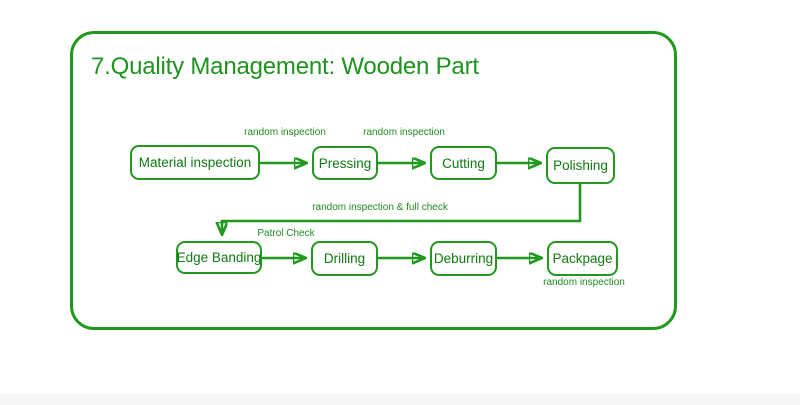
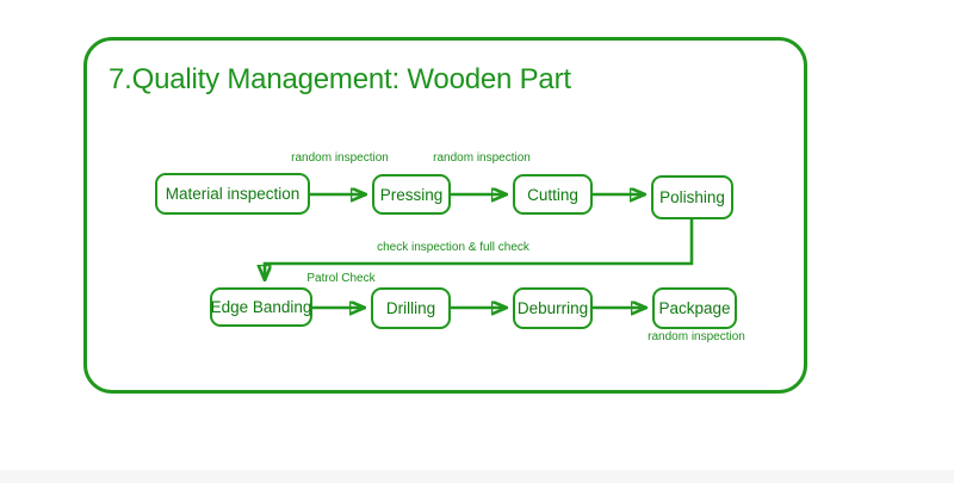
  7.Quality Management: Wooden Part
  Material inspection
  Pressing
  Cutting
  Polishing
  Edge Banding
  Drilling
  Deburring
  Packpage
  random inspection
  random inspection
- random inspection & full check
+ check inspection & full check
  Patrol Check
  random inspection
